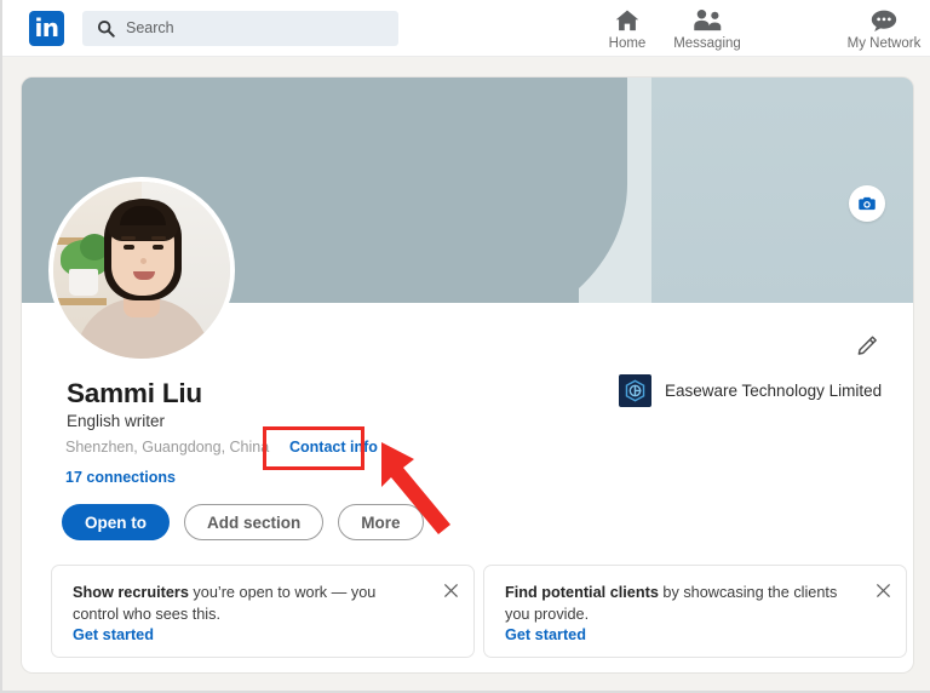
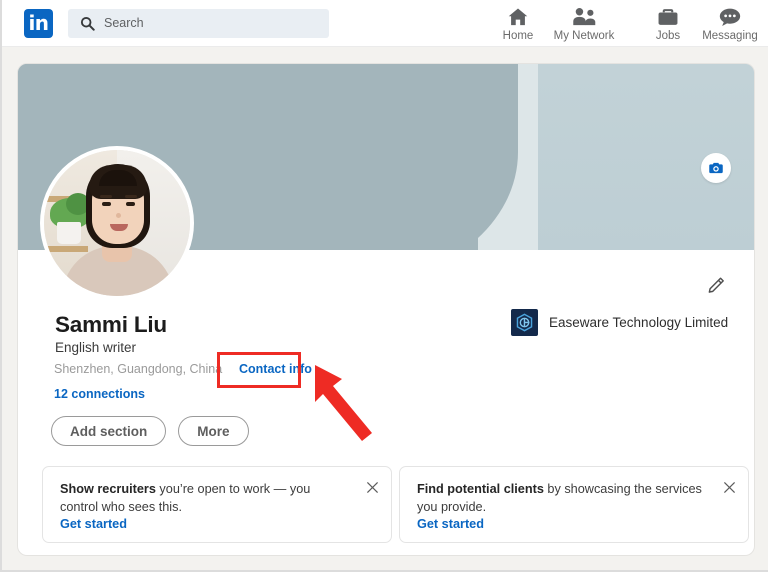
  in
  Search
  Home
- Messaging
+ My Network
+ Jobs
- My Network
+ Messaging
  Sammi Liu
  English writer
  Shenzhen, Guangdong, China
  Contact info
- 17 connections
+ 12 connections
  Easeware Technology Limited
- Open to
  Add section
  More
  Show recruiters you’re open to work — you control who sees this.
  Get started
- Find potential clients by showcasing the clients you provide.
+ Find potential clients by showcasing the services you provide.
  Get started
